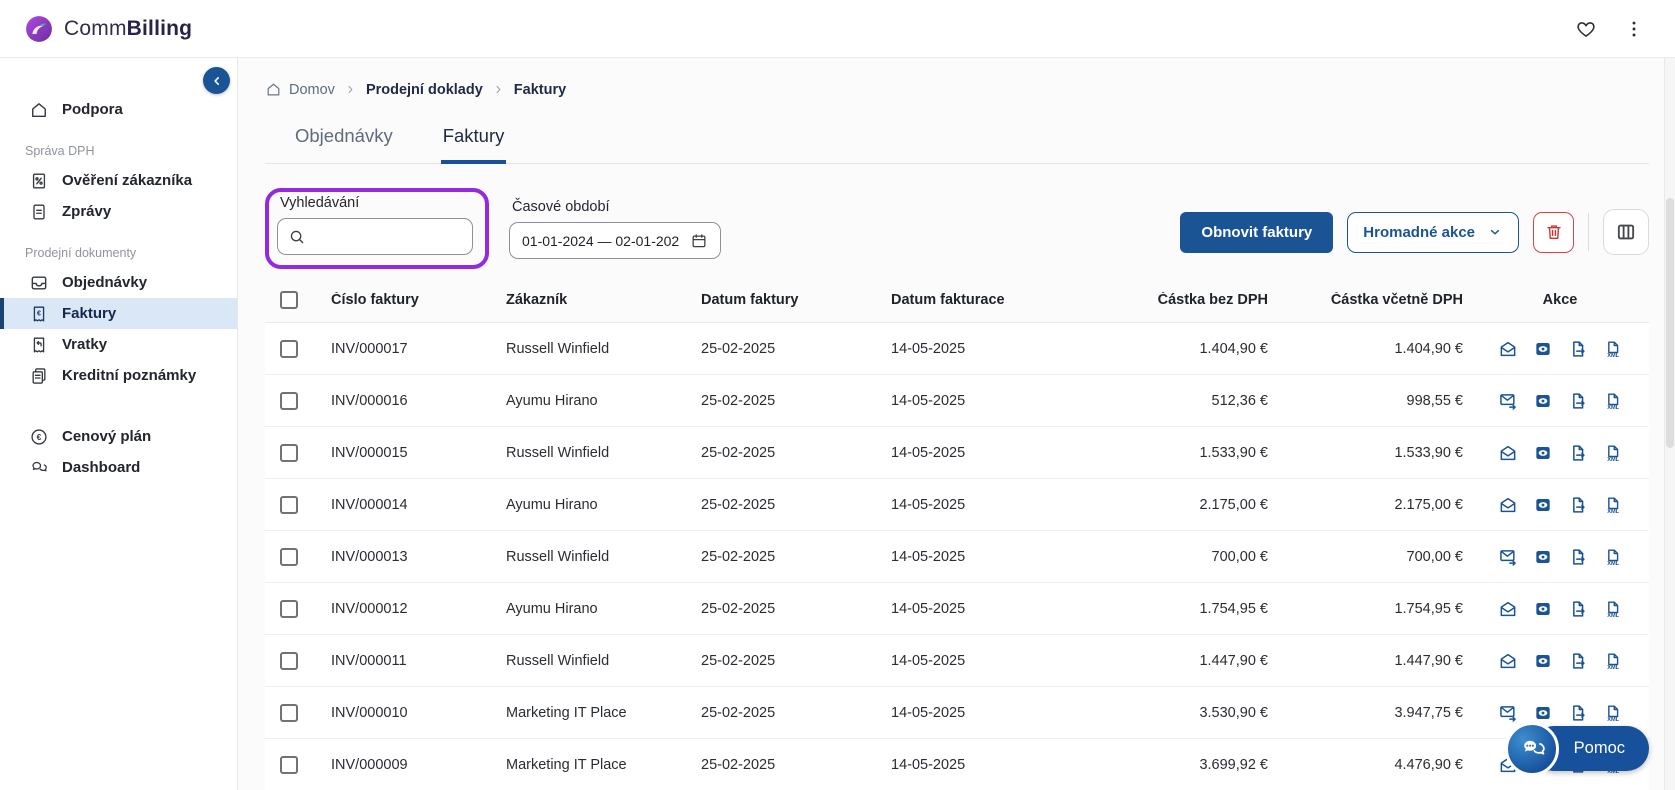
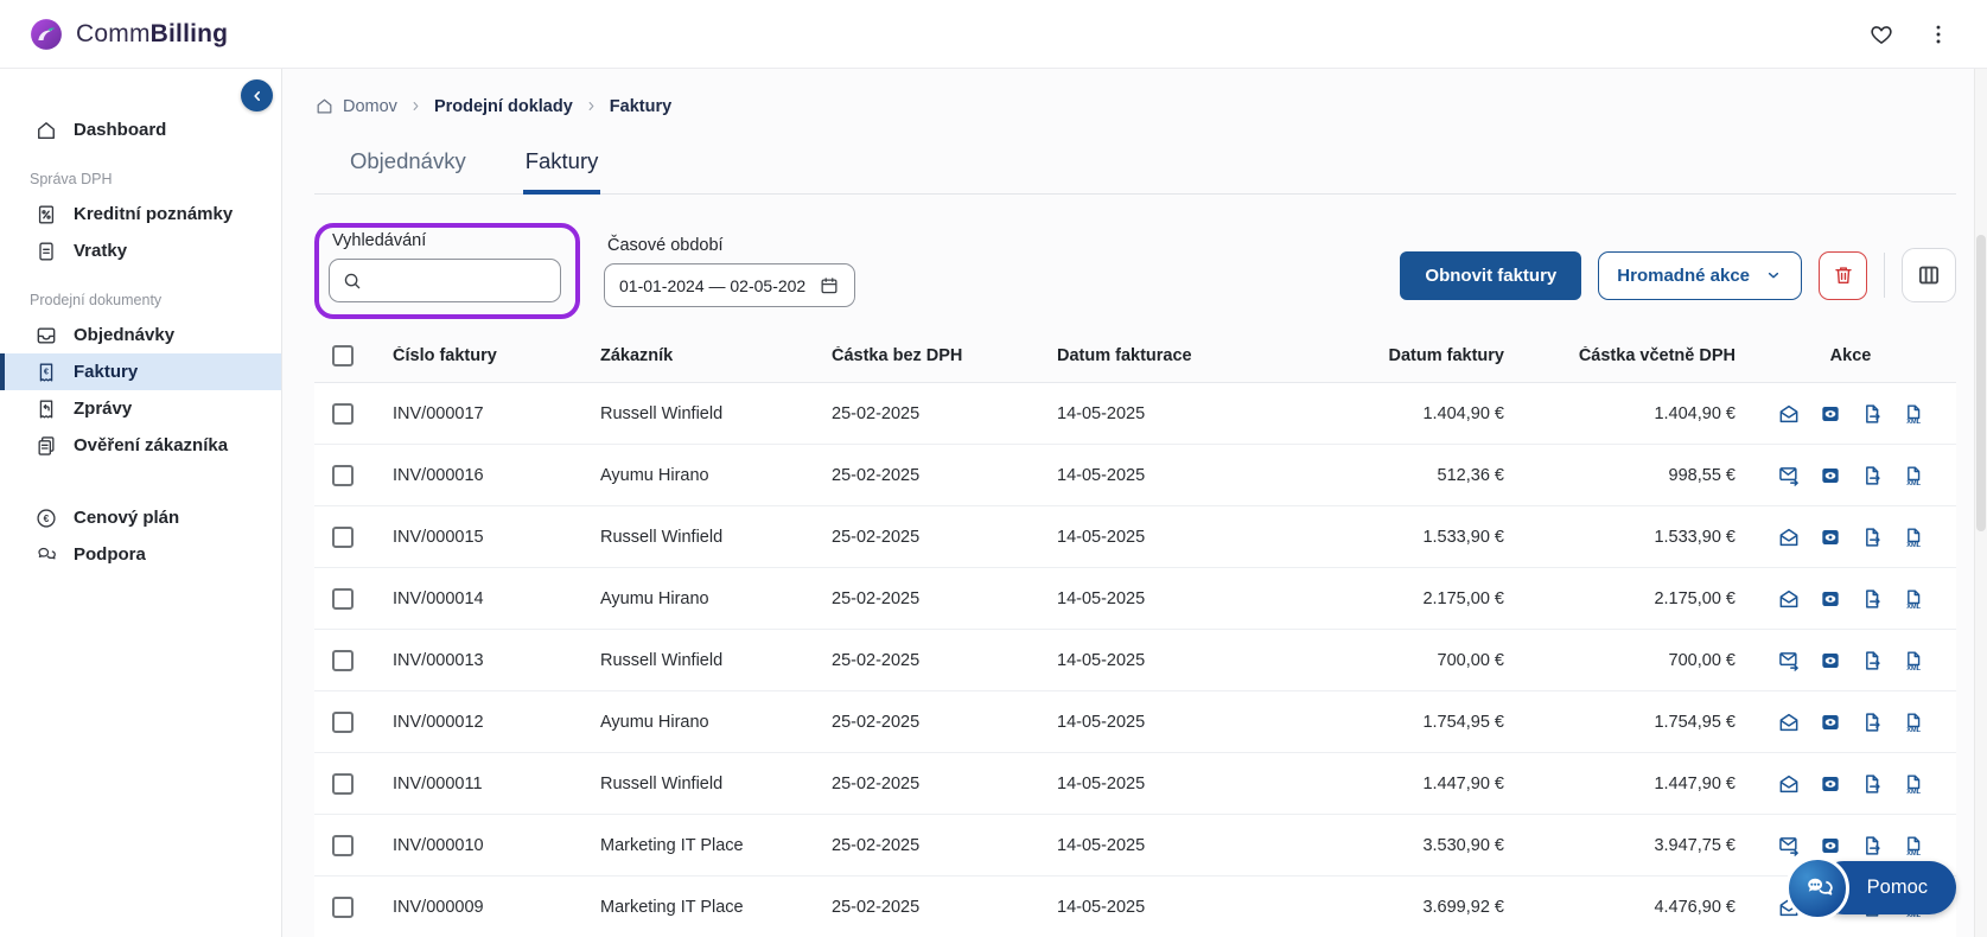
  CommBilling
- Podpora
+ Dashboard
  Správa DPH
- Ověření zákazníka
+ Kreditní poznámky
- Zprávy
+ Vratky
  Prodejní dokumenty
  Objednávky
  €
  Faktury
- Vratky
+ Zprávy
- Kreditní poznámky
+ Ověření zákazníka
  €
  Cenový plán
- Dashboard
+ Podpora
  Domov
  Prodejní doklady
  Faktury
  Objednávky
  Faktury
  Vyhledávání
  Časové období
- 01-01-2024 — 02-01-202
+ 01-01-2024 — 02-05-202
  Obnovit faktury
  Hromadné akce
  Číslo faktury
  Zákazník
- Datum faktury
+ Částka bez DPH
  Datum fakturace
- Částka bez DPH
+ Datum faktury
  Částka včetně DPH
  Akce
  INV/000017
  Russell Winfield
  25-02-2025
  14-05-2025
  1.404,90 €
  1.404,90 €
  INV/000016
  Ayumu Hirano
  25-02-2025
  14-05-2025
  512,36 €
  998,55 €
  INV/000015
  Russell Winfield
  25-02-2025
  14-05-2025
  1.533,90 €
  1.533,90 €
  INV/000014
  Ayumu Hirano
  25-02-2025
  14-05-2025
  2.175,00 €
  2.175,00 €
  INV/000013
  Russell Winfield
  25-02-2025
  14-05-2025
  700,00 €
  700,00 €
  INV/000012
  Ayumu Hirano
  25-02-2025
  14-05-2025
  1.754,95 €
  1.754,95 €
  INV/000011
  Russell Winfield
  25-02-2025
  14-05-2025
  1.447,90 €
  1.447,90 €
  INV/000010
  Marketing IT Place
  25-02-2025
  14-05-2025
  3.530,90 €
  3.947,75 €
  INV/000009
  Marketing IT Place
  25-02-2025
  14-05-2025
  3.699,92 €
  4.476,90 €
  Pomoc
